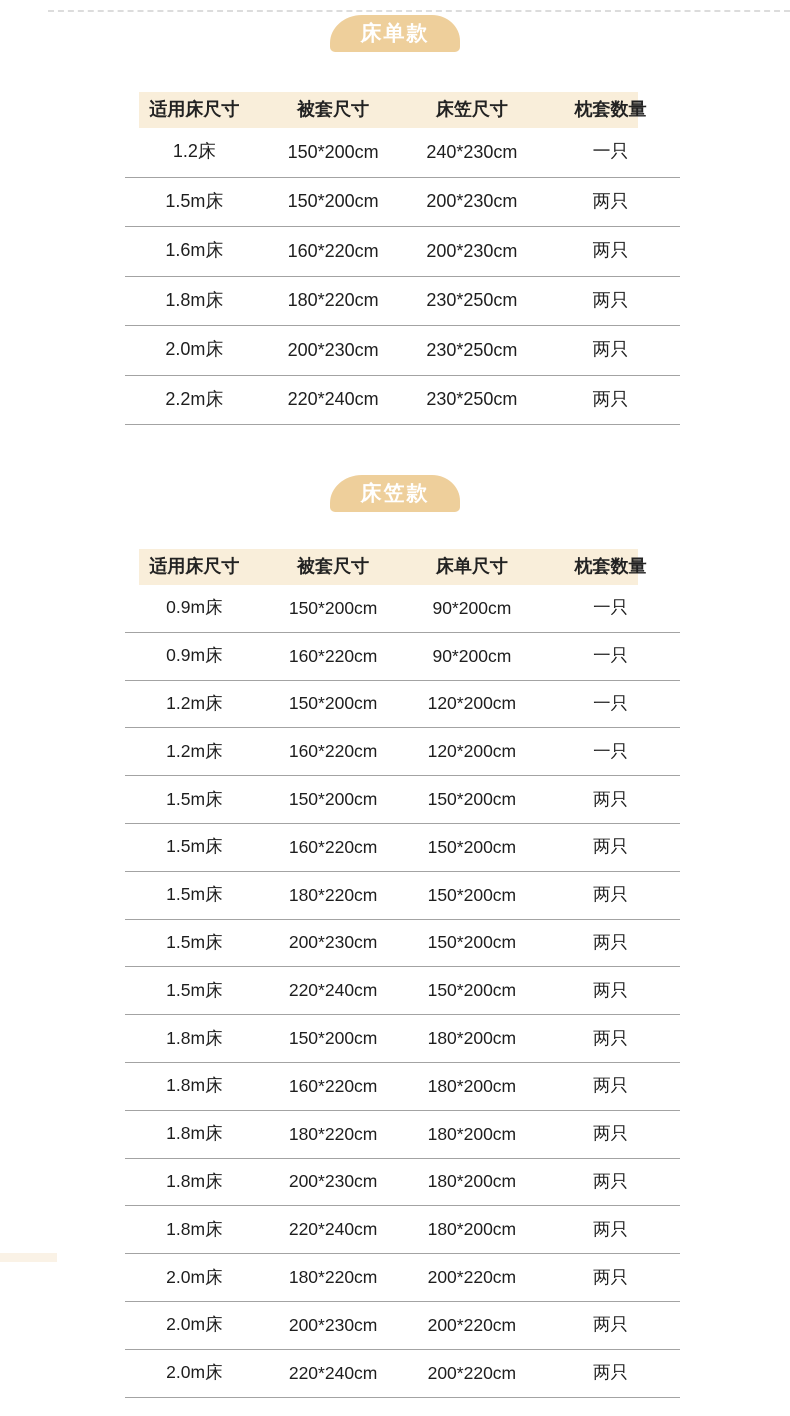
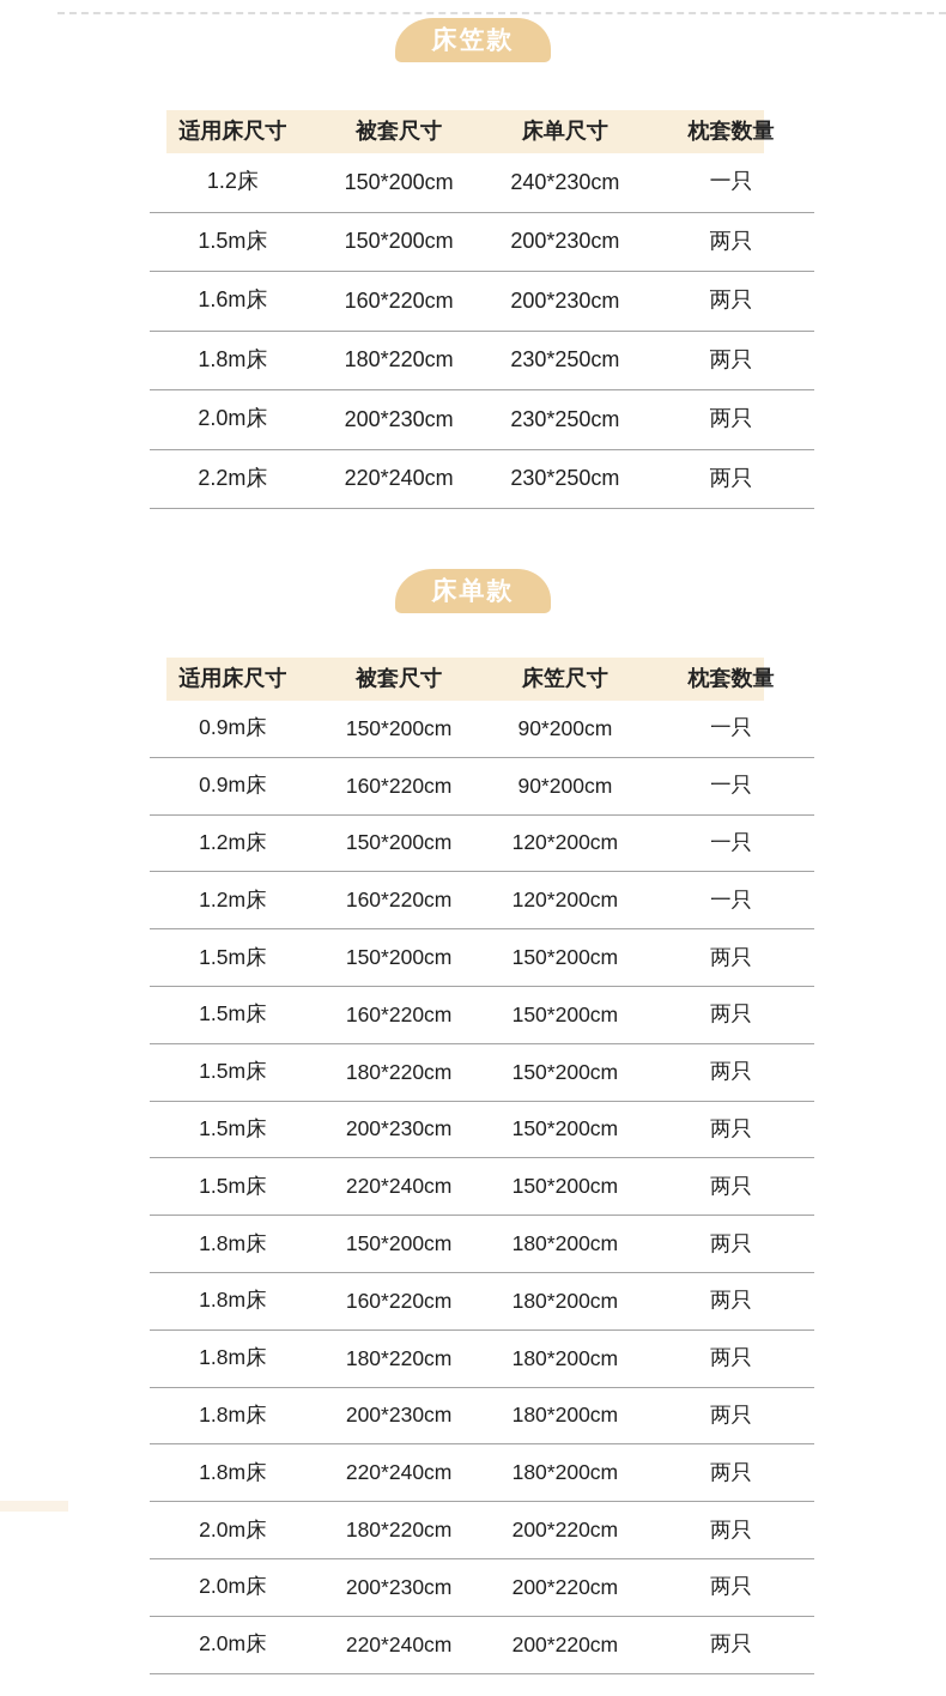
- 床单款
+ 床笠款
  适用床尺寸
  被套尺寸
- 床笠尺寸
+ 床单尺寸
  枕套数量
  1.2床
  150*200cm
  240*230cm
  一只
  1.5m床
  150*200cm
  200*230cm
  两只
  1.6m床
  160*220cm
  200*230cm
  两只
  1.8m床
  180*220cm
  230*250cm
  两只
  2.0m床
  200*230cm
  230*250cm
  两只
  2.2m床
  220*240cm
  230*250cm
  两只
- 床笠款
+ 床单款
  适用床尺寸
  被套尺寸
- 床单尺寸
+ 床笠尺寸
  枕套数量
  0.9m床
  150*200cm
  90*200cm
  一只
  0.9m床
  160*220cm
  90*200cm
  一只
  1.2m床
  150*200cm
  120*200cm
  一只
  1.2m床
  160*220cm
  120*200cm
  一只
  1.5m床
  150*200cm
  150*200cm
  两只
  1.5m床
  160*220cm
  150*200cm
  两只
  1.5m床
  180*220cm
  150*200cm
  两只
  1.5m床
  200*230cm
  150*200cm
  两只
  1.5m床
  220*240cm
  150*200cm
  两只
  1.8m床
  150*200cm
  180*200cm
  两只
  1.8m床
  160*220cm
  180*200cm
  两只
  1.8m床
  180*220cm
  180*200cm
  两只
  1.8m床
  200*230cm
  180*200cm
  两只
  1.8m床
  220*240cm
  180*200cm
  两只
  2.0m床
  180*220cm
  200*220cm
  两只
  2.0m床
  200*230cm
  200*220cm
  两只
  2.0m床
  220*240cm
  200*220cm
  两只
